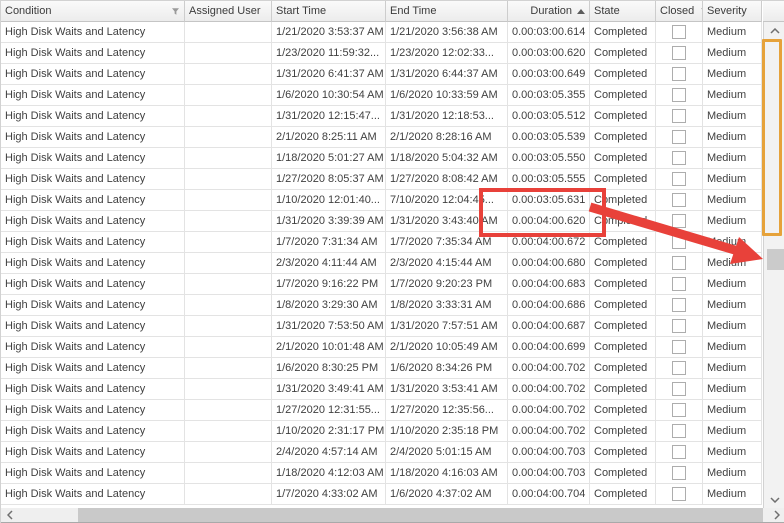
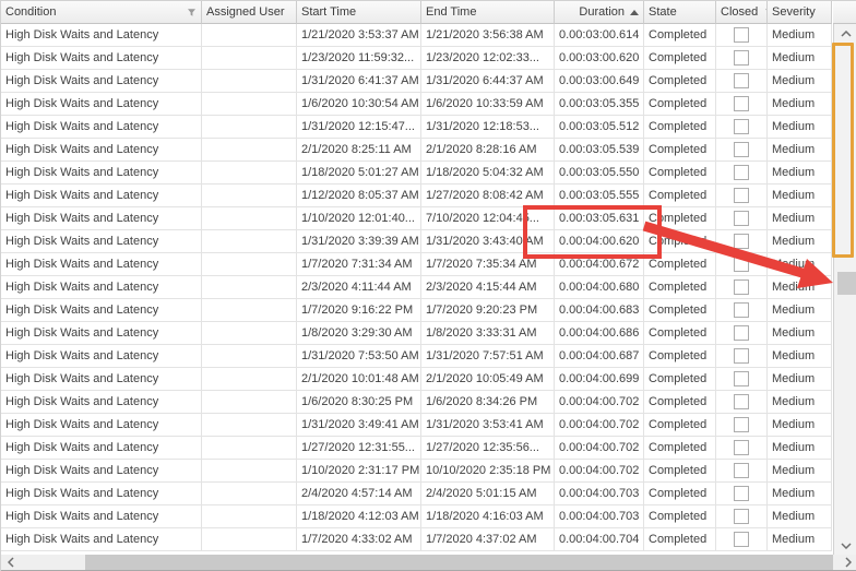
  Condition
  Assigned User
  Start Time
  End Time
  Duration
  State
  Closed
  Severity
  High Disk Waits and Latency
  1/21/2020 3:53:37 AM
  1/21/2020 3:56:38 AM
  0.00:03:00.614
  Completed
  Medium
  High Disk Waits and Latency
  1/23/2020 11:59:32...
  1/23/2020 12:02:33...
  0.00:03:00.620
  Completed
  Medium
  High Disk Waits and Latency
  1/31/2020 6:41:37 AM
  1/31/2020 6:44:37 AM
  0.00:03:00.649
  Completed
  Medium
  High Disk Waits and Latency
  1/6/2020 10:30:54 AM
  1/6/2020 10:33:59 AM
  0.00:03:05.355
  Completed
  Medium
  High Disk Waits and Latency
  1/31/2020 12:15:47...
  1/31/2020 12:18:53...
  0.00:03:05.512
  Completed
  Medium
  High Disk Waits and Latency
  2/1/2020 8:25:11 AM
  2/1/2020 8:28:16 AM
  0.00:03:05.539
  Completed
  Medium
  High Disk Waits and Latency
  1/18/2020 5:01:27 AM
  1/18/2020 5:04:32 AM
  0.00:03:05.550
  Completed
  Medium
  High Disk Waits and Latency
- 1/27/2020 8:05:37 AM
+ 1/12/2020 8:05:37 AM
  1/27/2020 8:08:42 AM
  0.00:03:05.555
  Completed
  Medium
  High Disk Waits and Latency
  1/10/2020 12:01:40...
  7/10/2020 12:04:45...
  0.00:03:05.631
  Completed
  Medium
  High Disk Waits and Latency
  1/31/2020 3:39:39 AM
  1/31/2020 3:43:40 AM
  0.00:04:00.620
  Medium
  High Disk Waits and Latency
  1/7/2020 7:31:34 AM
  1/7/2020 7:35:34 AM
  0.00:04:00.672
  Completed
  High Disk Waits and Latency
  2/3/2020 4:11:44 AM
  2/3/2020 4:15:44 AM
  0.00:04:00.680
  Completed
  Medim
  High Disk Waits and Latency
  1/7/2020 9:16:22 PM
  1/7/2020 9:20:23 PM
  0.00:04:00.683
  Completed
  Medium
  High Disk Waits and Latency
  1/8/2020 3:29:30 AM
  1/8/2020 3:33:31 AM
  0.00:04:00.686
  Completed
  Medium
  High Disk Waits and Latency
  1/31/2020 7:53:50 AM
  1/31/2020 7:57:51 AM
  0.00:04:00.687
  Completed
  Medium
  High Disk Waits and Latency
  2/1/2020 10:01:48 AM
  2/1/2020 10:05:49 AM
  0.00:04:00.699
  Completed
  Medium
  High Disk Waits and Latency
  1/6/2020 8:30:25 PM
  1/6/2020 8:34:26 PM
  0.00:04:00.702
  Completed
  Medium
  High Disk Waits and Latency
  1/31/2020 3:49:41 AM
  1/31/2020 3:53:41 AM
  0.00:04:00.702
  Completed
  Medium
  High Disk Waits and Latency
  1/27/2020 12:31:55...
  1/27/2020 12:35:56...
  0.00:04:00.702
  Completed
  Medium
  High Disk Waits and Latency
  1/10/2020 2:31:17 PM
- 1/10/2020 2:35:18 PM
+ 10/10/2020 2:35:18 PM
  0.00:04:00.702
  Completed
  Medium
  High Disk Waits and Latency
  2/4/2020 4:57:14 AM
  2/4/2020 5:01:15 AM
  0.00:04:00.703
  Completed
  Medium
  High Disk Waits and Latency
  1/18/2020 4:12:03 AM
  1/18/2020 4:16:03 AM
  0.00:04:00.703
  Completed
  Medium
  High Disk Waits and Latency
  1/7/2020 4:33:02 AM
- 1/6/2020 4:37:02 AM
+ 1/7/2020 4:37:02 AM
  0.00:04:00.704
  Completed
  Medium
